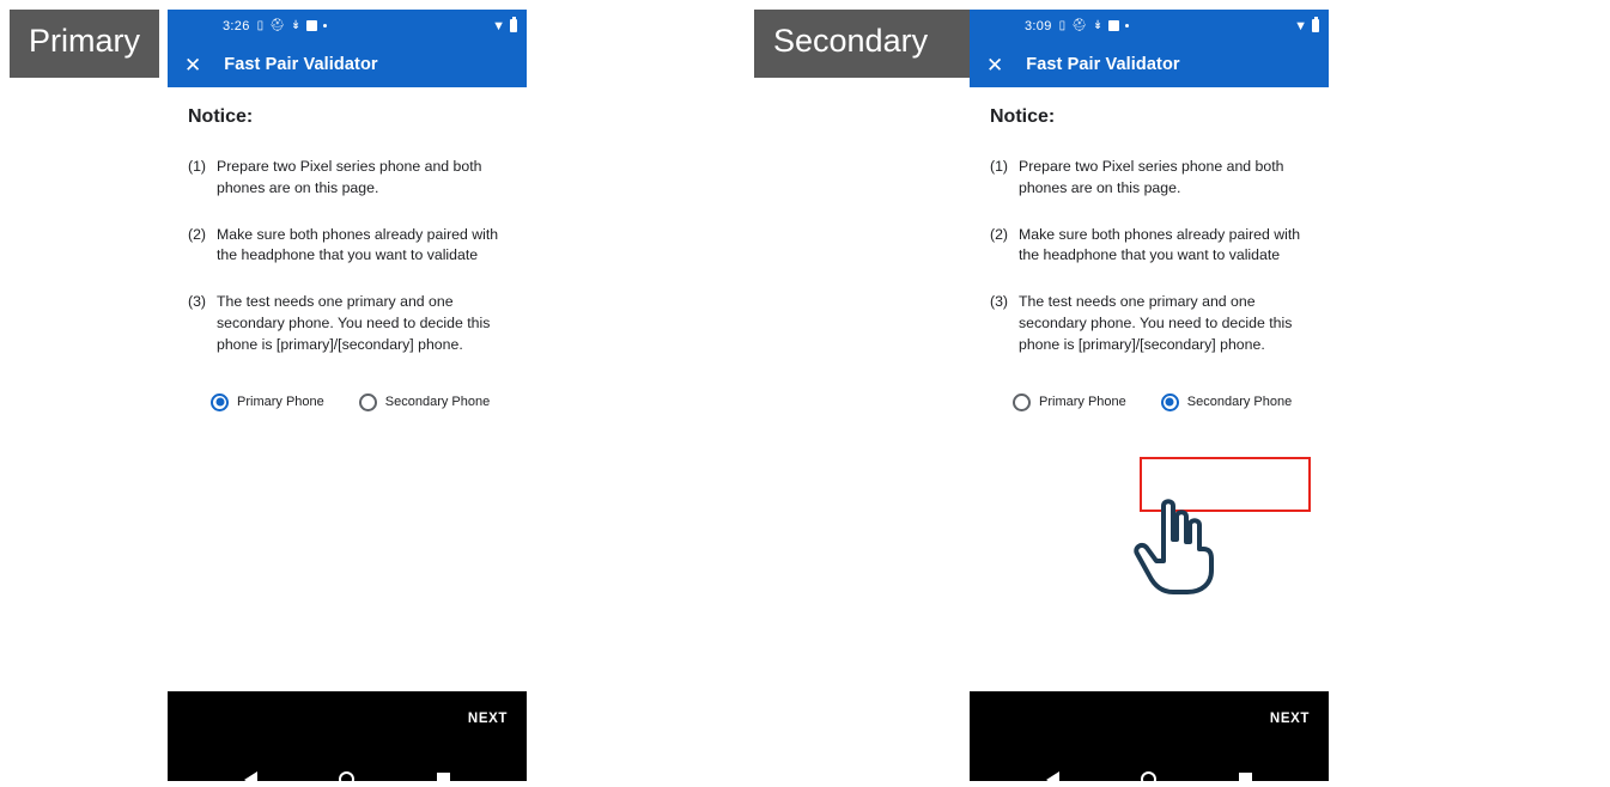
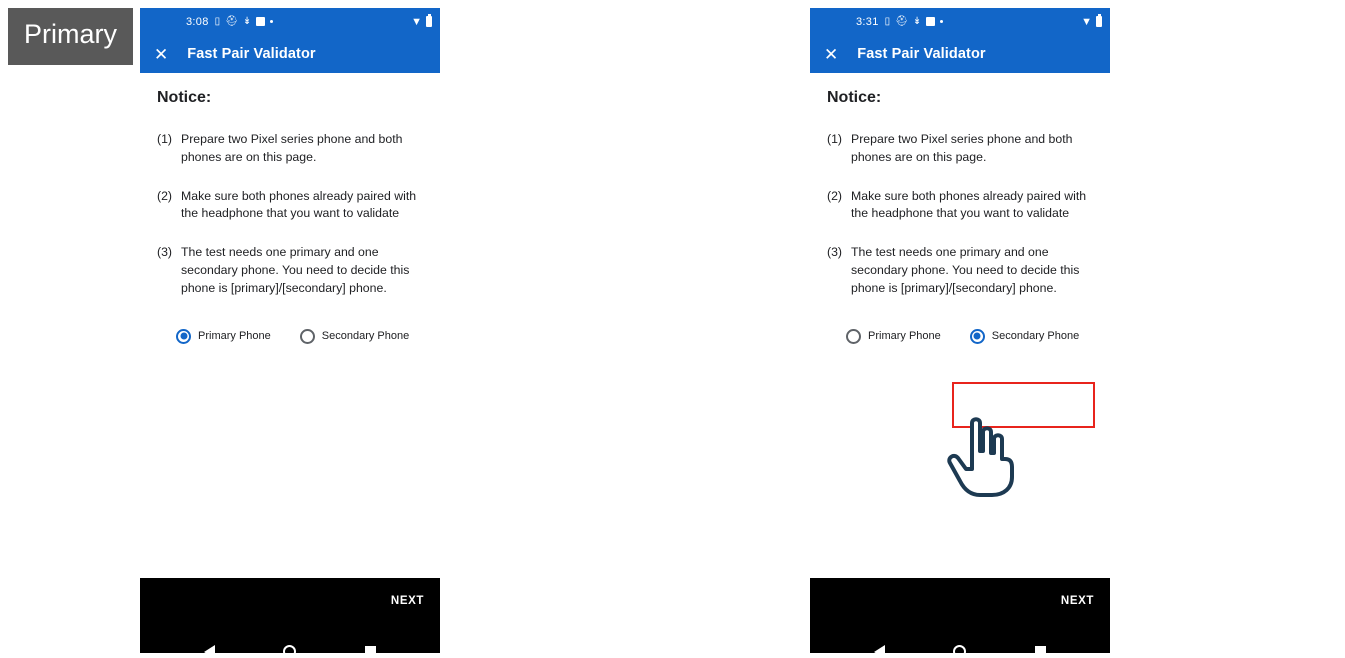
  Primary
- Secondary
- 3:26
+ 3:08
  ▯
  ⛑
  ↡
  ▼
  ✕
  Fast Pair Validator
  Notice:
  (1)
  Prepare two Pixel series phone and both phones are on this page.
  (2)
  Make sure both phones already paired with the headphone that you want to validate
  (3)
  The test needs one primary and one secondary phone. You need to decide this phone is [primary]/[secondary] phone.
  Primary Phone
  Secondary Phone
  NEXT
- 3:09
+ 3:31
  ▯
  ⛑
  ↡
  ▼
  ✕
  Fast Pair Validator
  Notice:
  (1)
  Prepare two Pixel series phone and both phones are on this page.
  (2)
  Make sure both phones already paired with the headphone that you want to validate
  (3)
  The test needs one primary and one secondary phone. You need to decide this phone is [primary]/[secondary] phone.
  Primary Phone
  Secondary Phone
  NEXT
